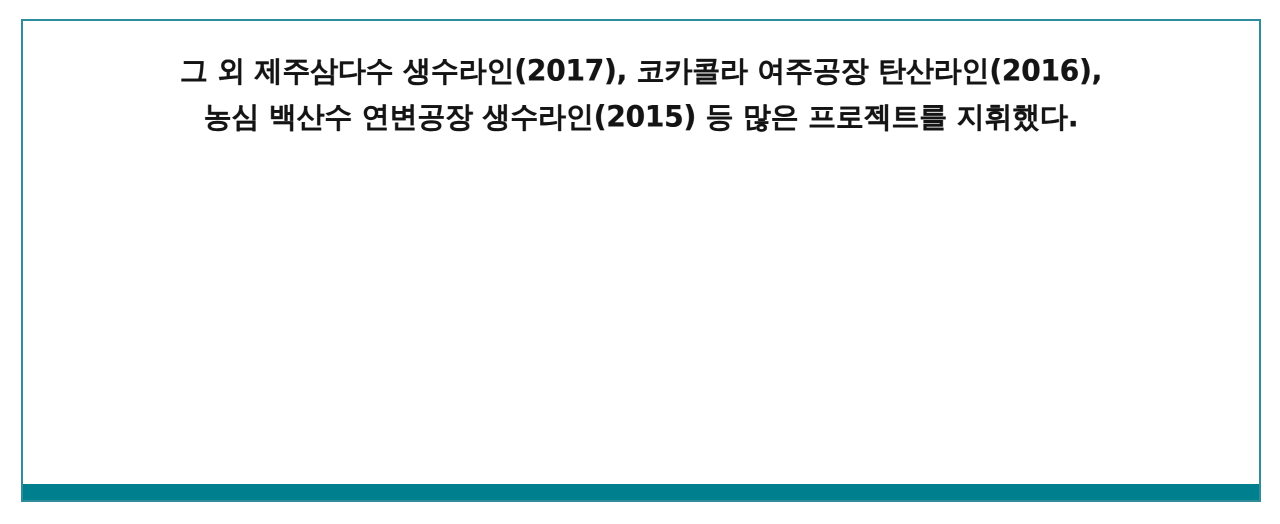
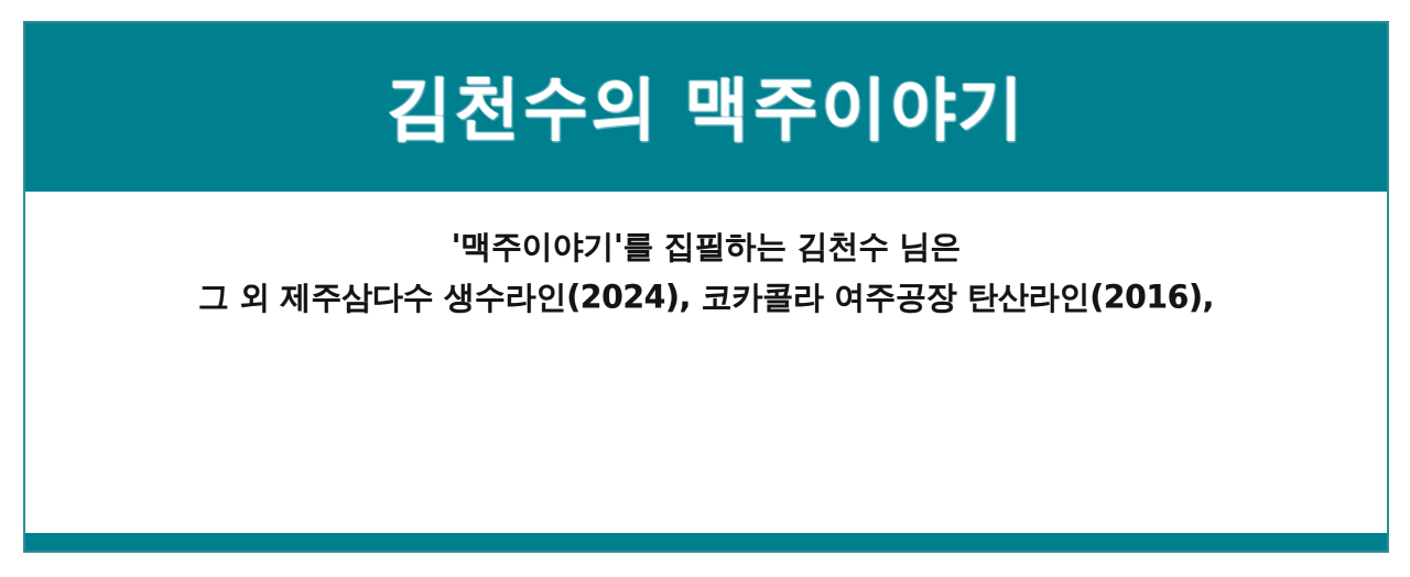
+ 김천수의 맥주이야기
+ '맥주이야기'를 집필하는 김천수 님은
- 그 외 제주삼다수 생수라인(2017), 코카콜라 여주공장 탄산라인(2016),
+ 그 외 제주삼다수 생수라인(2024), 코카콜라 여주공장 탄산라인(2016),
- 농심 백산수 연변공장 생수라인(2015) 등 많은 프로젝트를 지휘했다.
